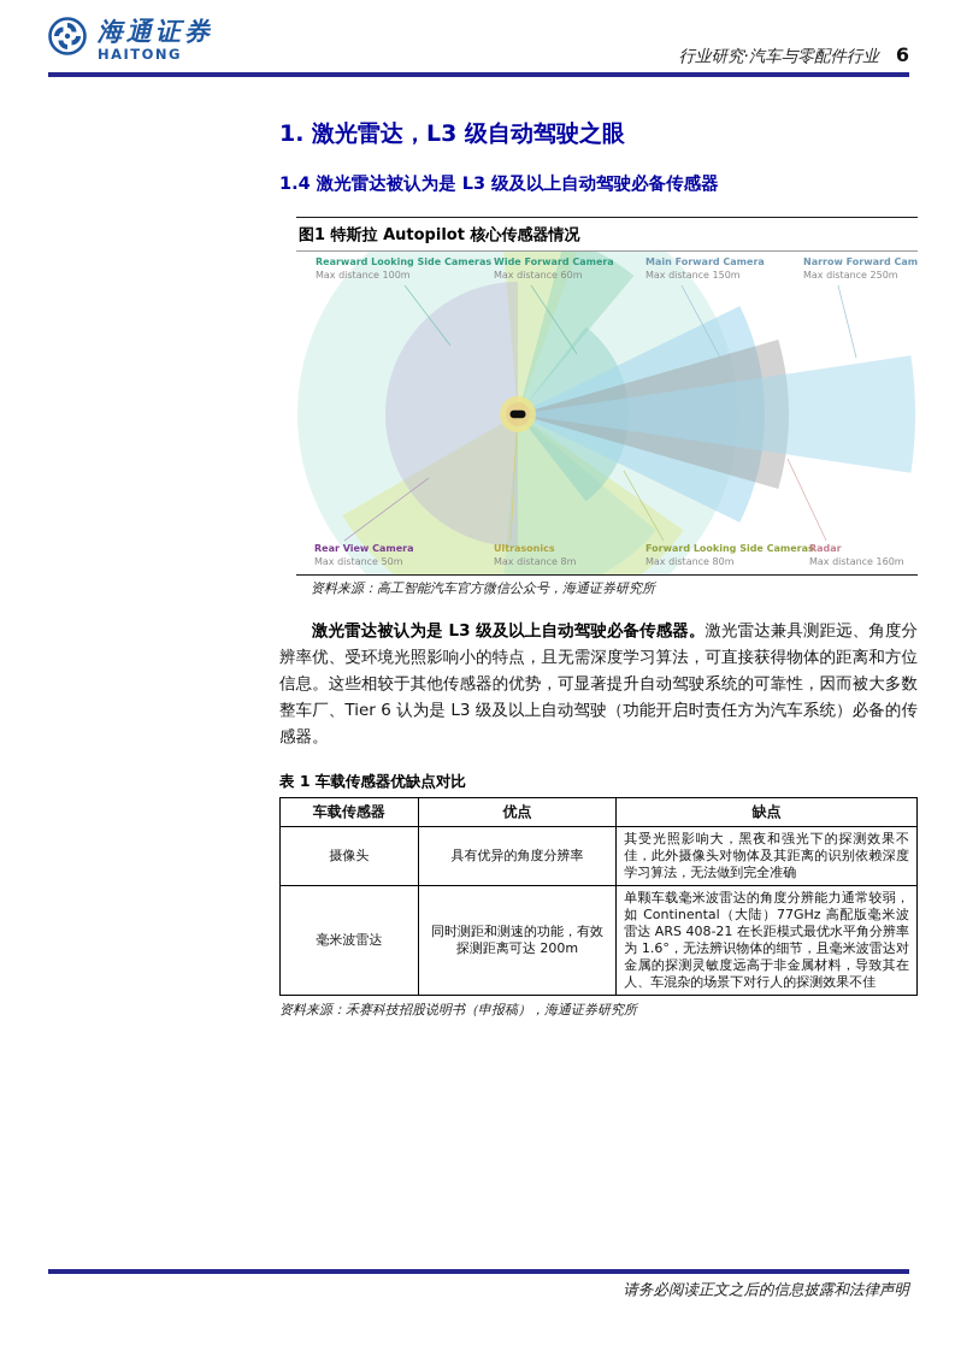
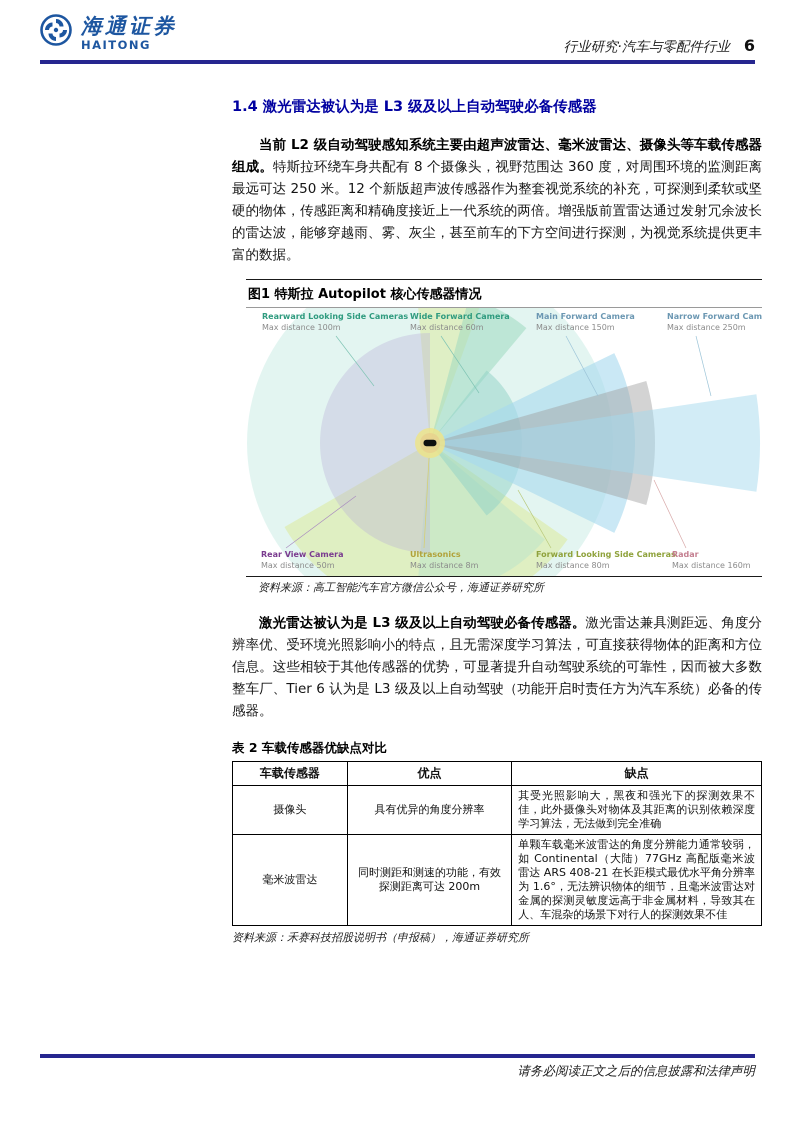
  海通证券
  HAITONG
  行业研究·汽车与零配件行业
  6
- 1. 激光雷达，L3 级自动驾驶之眼
  1.4 激光雷达被认为是 L3 级及以上自动驾驶必备传感器
+ 当前 L2 级自动驾驶感知系统主要由超声波雷达、毫米波雷达、摄像头等车载传感器组成。特斯拉环绕车身共配有 8 个摄像头，视野范围达 360 度，对周围环境的监测距离最远可达 250 米。12 个新版超声波传感器作为整套视觉系统的补充，可探测到柔软或坚硬的物体，传感距离和精确度接近上一代系统的两倍。增强版前置雷达通过发射冗余波长的雷达波，能够穿越雨、雾、灰尘，甚至前车的下方空间进行探测，为视觉系统提供更丰富的数据。
  图1 特斯拉 Autopilot 核心传感器情况
  Rearward Looking Side Cameras
  Max distance 100m
  Wide Forward Camera
  Max distance 60m
  Main Forward Camera
  Max distance 150m
  Narrow Forward Cam
  Max distance 250m
  Rear View Camera
  Max distance 50m
  Ultrasonics
  Max distance 8m
  Forward Looking Side Cameras
  Max distance 80m
  Radar
  Max distance 160m
  资料来源：高工智能汽车官方微信公众号，海通证券研究所
  激光雷达被认为是 L3 级及以上自动驾驶必备传感器。激光雷达兼具测距远、角度分辨率优、受环境光照影响小的特点，且无需深度学习算法，可直接获得物体的距离和方位信息。这些相较于其他传感器的优势，可显著提升自动驾驶系统的可靠性，因而被大多数整车厂、Tier 6 认为是 L3 级及以上自动驾驶（功能开启时责任方为汽车系统）必备的传感器。
- 表 1 车载传感器优缺点对比
+ 表 2 车载传感器优缺点对比
  车载传感器	优点	缺点
  摄像头	具有优异的角度分辨率	其受光照影响大，黑夜和强光下的探测效果不佳，此外摄像头对物体及其距离的识别依赖深度学习算法，无法做到完全准确
  毫米波雷达	同时测距和测速的功能，有效探测距离可达 200m	单颗车载毫米波雷达的角度分辨能力通常较弱，如 Continental（大陆）77GHz 高配版毫米波雷达 ARS 408-21 在长距模式最优水平角分辨率为 1.6°，无法辨识物体的细节，且毫米波雷达对金属的探测灵敏度远高于非金属材料，导致其在人、车混杂的场景下对行人的探测效果不佳
  资料来源：禾赛科技招股说明书（申报稿），海通证券研究所
  请务必阅读正文之后的信息披露和法律声明
